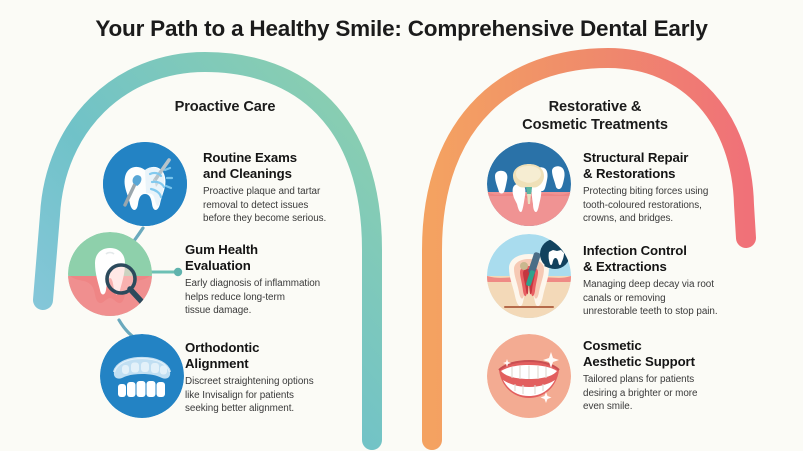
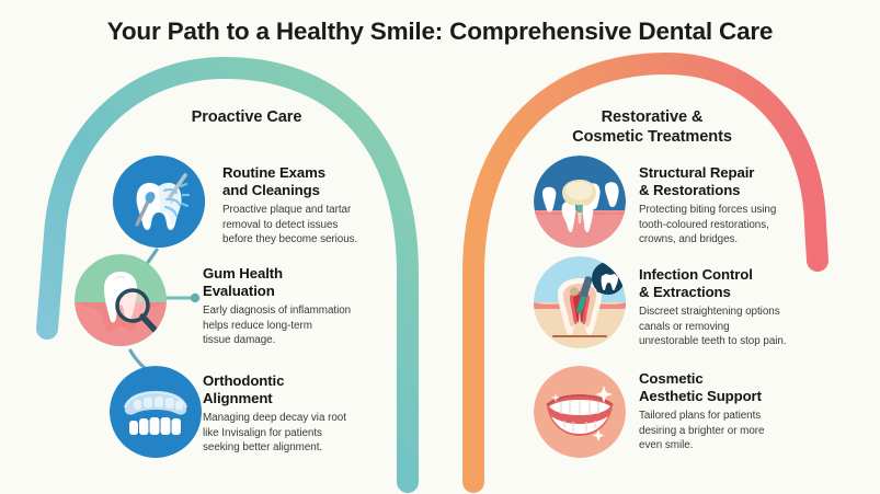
- Your Path to a Healthy Smile: Comprehensive Dental Early
+ Your Path to a Healthy Smile: Comprehensive Dental Care
  Proactive Care
  Restorative &
  Cosmetic Treatments
  Routine Exams
  and Cleanings
  Proactive plaque and tartar
  removal to detect issues
  before they become serious.
  Gum Health
  Evaluation
  Early diagnosis of inflammation
  helps reduce long-term
  tissue damage.
  Orthodontic
  Alignment
- Discreet straightening options
+ Managing deep decay via root
  like Invisalign for patients
  seeking better alignment.
  Structural Repair
  & Restorations
  Protecting biting forces using
  tooth-coloured restorations,
  crowns, and bridges.
  Infection Control
  & Extractions
- Managing deep decay via root
+ Discreet straightening options
  canals or removing
  unrestorable teeth to stop pain.
  Cosmetic
  Aesthetic Support
  Tailored plans for patients
  desiring a brighter or more
  even smile.
